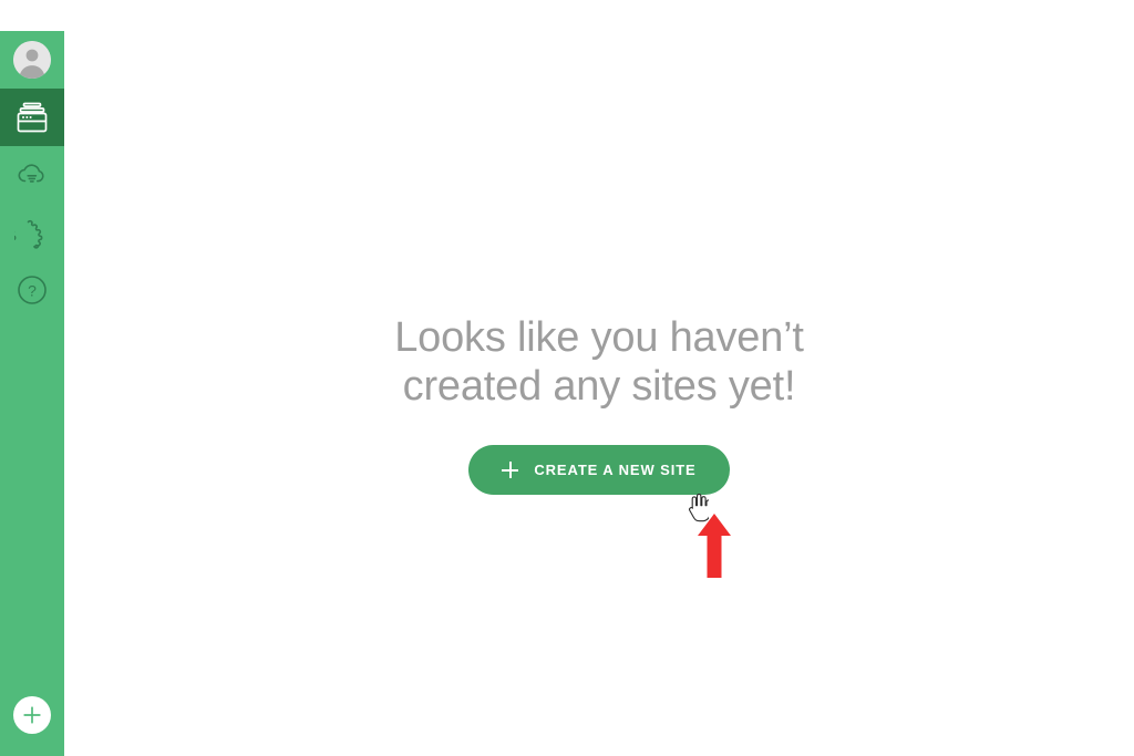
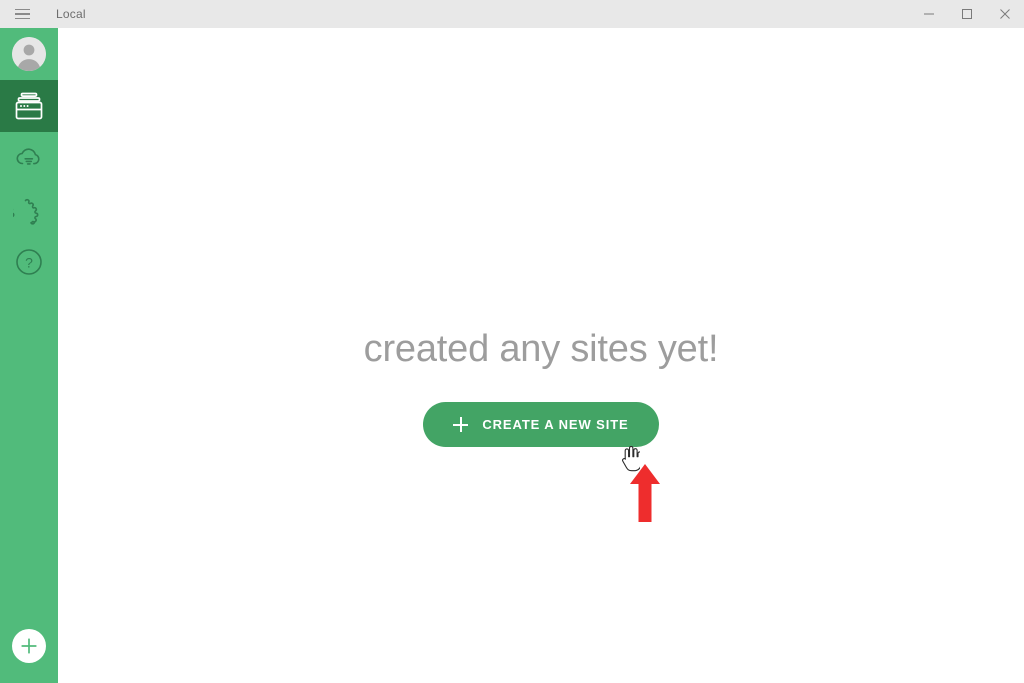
+ Local
  ?
- Looks like you haven’t
  created any sites yet!
  CREATE A NEW SITE
